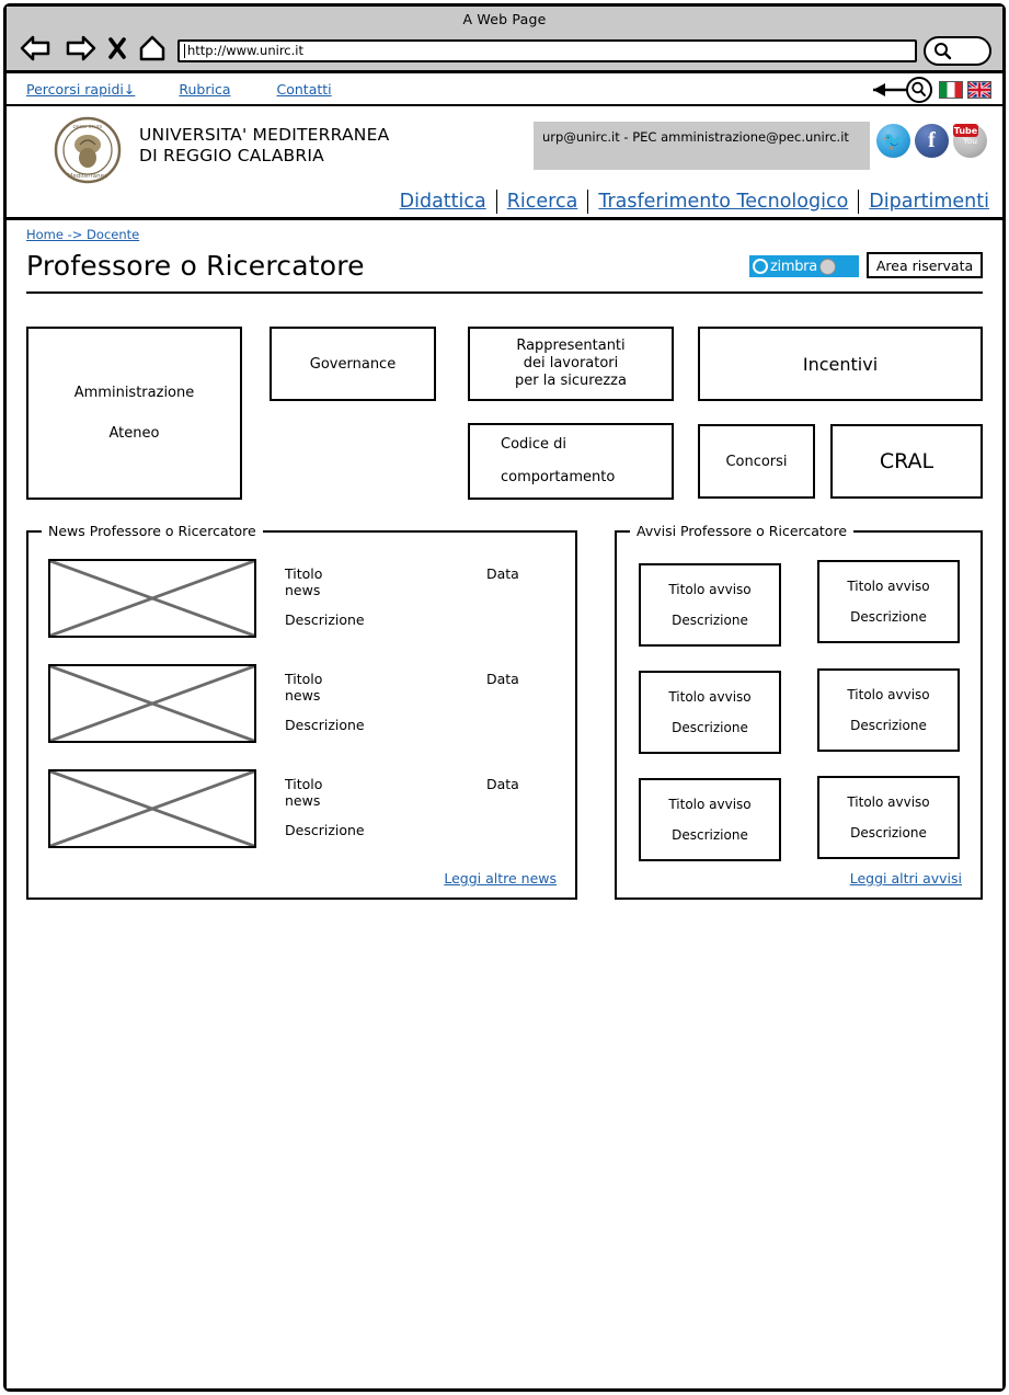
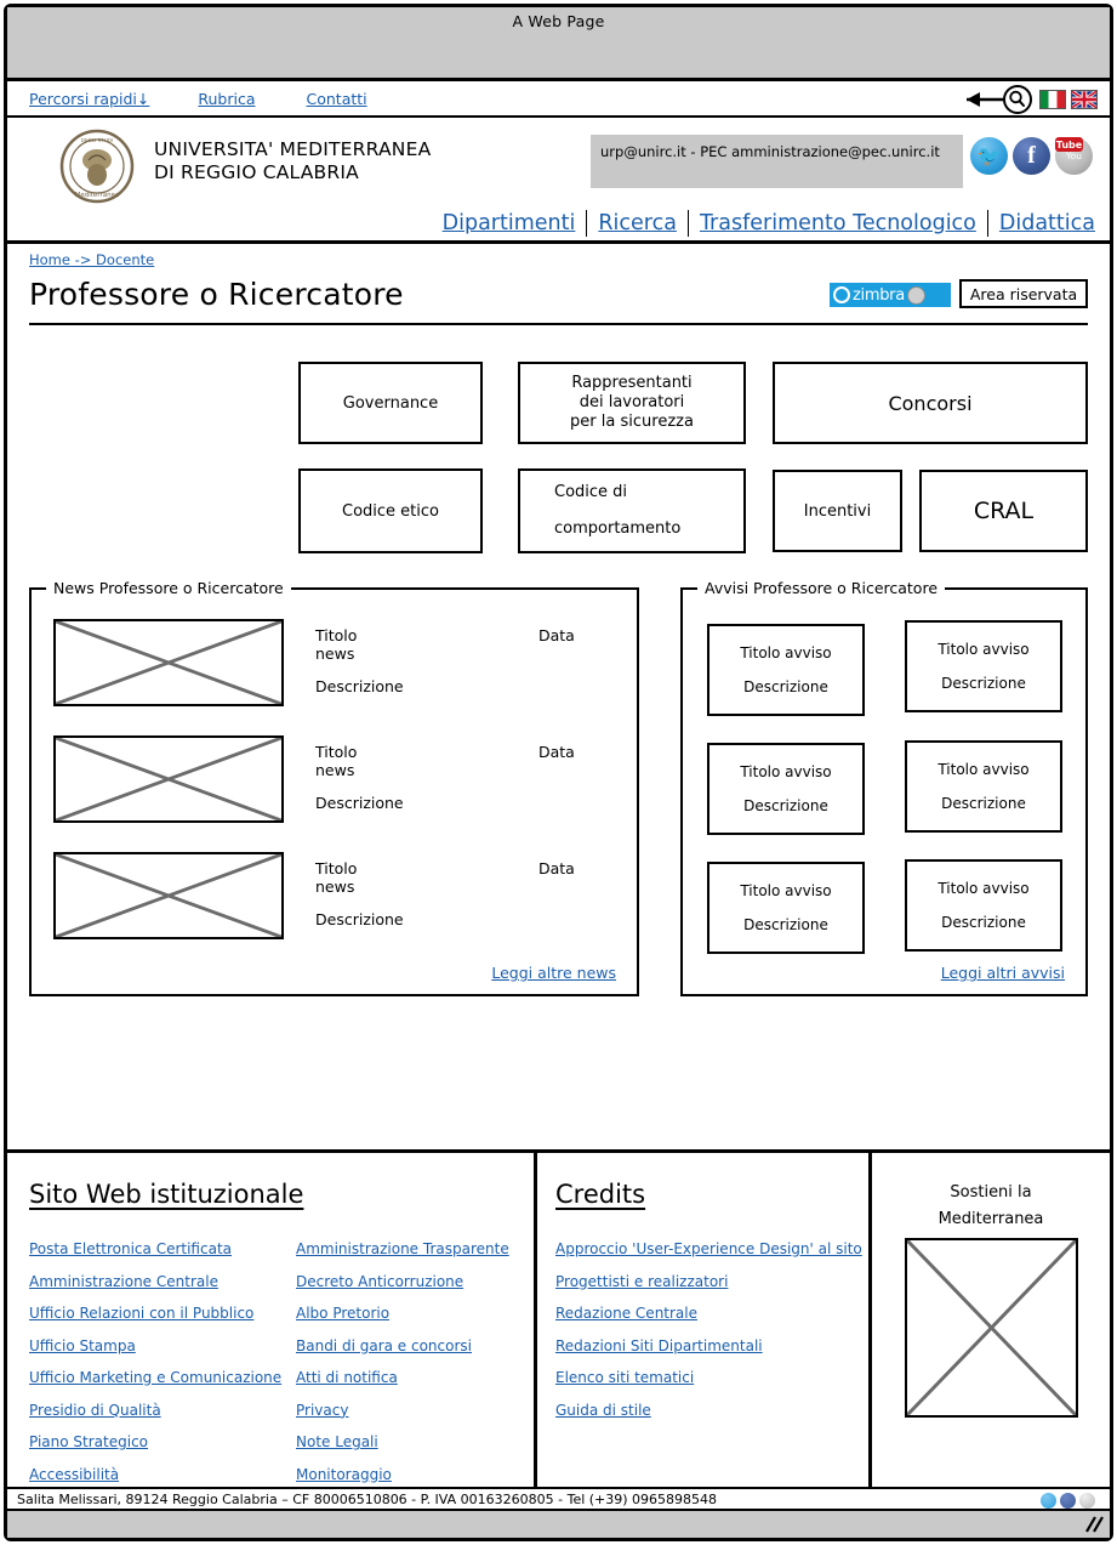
  A Web Page
- http://www.unirc.it
  Percorsi rapidi↓
  Rubrica
  Contatti
  UNIVERSITA' MEDITERRANEA
  DI REGGIO CALABRIA
  urp@unirc.it - PEC amministrazione@pec.unirc.it
  🐦
  f
  You
  Tube
- Didattica
+ Dipartimenti
  Ricerca
  Trasferimento Tecnologico
- Dipartimenti
+ Didattica
  Home -> Docente
  Professore o Ricercatore
  zimbra
  Area riservata
- Amministrazione
- Ateneo
  Governance
  Rappresentanti
  dei lavoratori
  per la sicurezza
- Incentivi
+ Concorsi
+ Codice etico
  Codice di
  comportamento
- Concorsi
+ Incentivi
  CRAL
  News Professore o Ricercatore
  Titolo news
  Data
  Descrizione
  Titolo news
  Data
  Descrizione
  Titolo news
  Data
  Descrizione
  Leggi altre news
  Avvisi Professore o Ricercatore
  Titolo avviso
  Descrizione
  Titolo avviso
  Descrizione
  Titolo avviso
  Descrizione
  Titolo avviso
  Descrizione
  Titolo avviso
  Descrizione
  Titolo avviso
  Descrizione
  Leggi altri avvisi
+ Sito Web istituzionale
+ Posta Elettronica Certificata
+ Amministrazione Centrale
+ Ufficio Relazioni con il Pubblico
+ Ufficio Stampa
+ Ufficio Marketing e Comunicazione
+ Presidio di Qualità
+ Piano Strategico
+ Accessibilità
+ Amministrazione Trasparente
+ Decreto Anticorruzione
+ Albo Pretorio
+ Bandi di gara e concorsi
+ Atti di notifica
+ Privacy
+ Note Legali
+ Monitoraggio
+ Credits
+ Approccio 'User-Experience Design' al sito
+ Progettisti e realizzatori
+ Redazione Centrale
+ Redazioni Siti Dipartimentali
+ Elenco siti tematici
+ Guida di stile
+ Sostieni la
+ Mediterranea
+ Salita Melissari, 89124 Reggio Calabria – CF 80006510806 - P. IVA 00163260805 - Tel (+39) 0965898548
